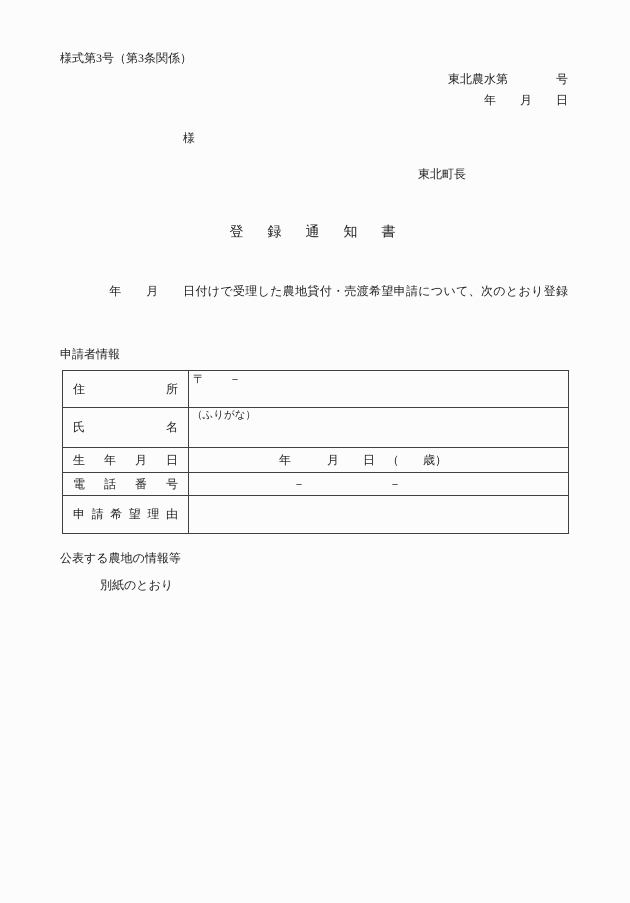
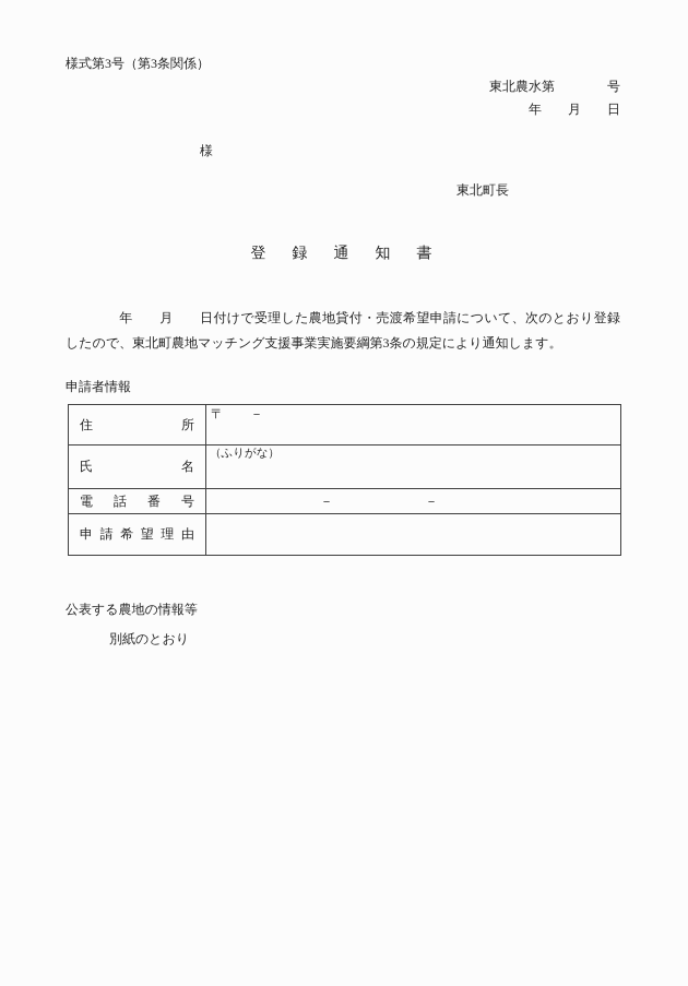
  様式第3号（第3条関係）
  東北農水第 号
  年 月 日
  様
  東北町長
  登 録 通 知 書
  年 月 日付けで受理した農地貸付・売渡希望申請について、次のとおり登録
+ したので、東北町農地マッチング支援事業実施要綱第3条の規定により通知します。
  申請者情報
  住所	〒 －
  氏名	（ふりがな）
- 生年月日	年 月 日 （ 歳）
  電話番号	－ －
  申請希望理由
  公表する農地の情報等
  別紙のとおり
